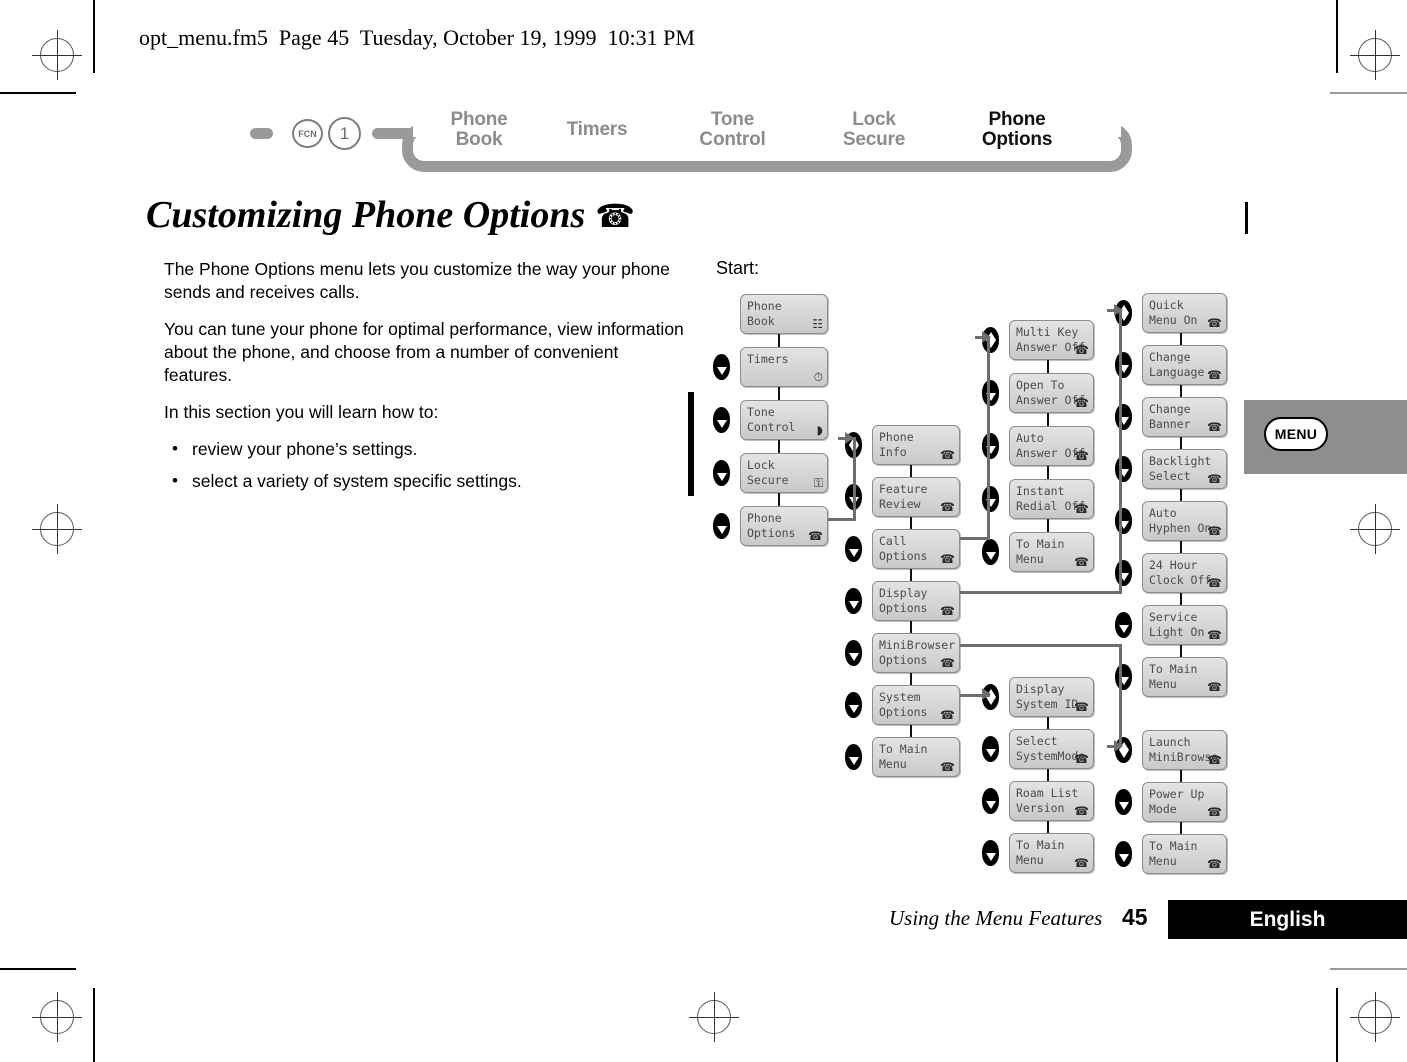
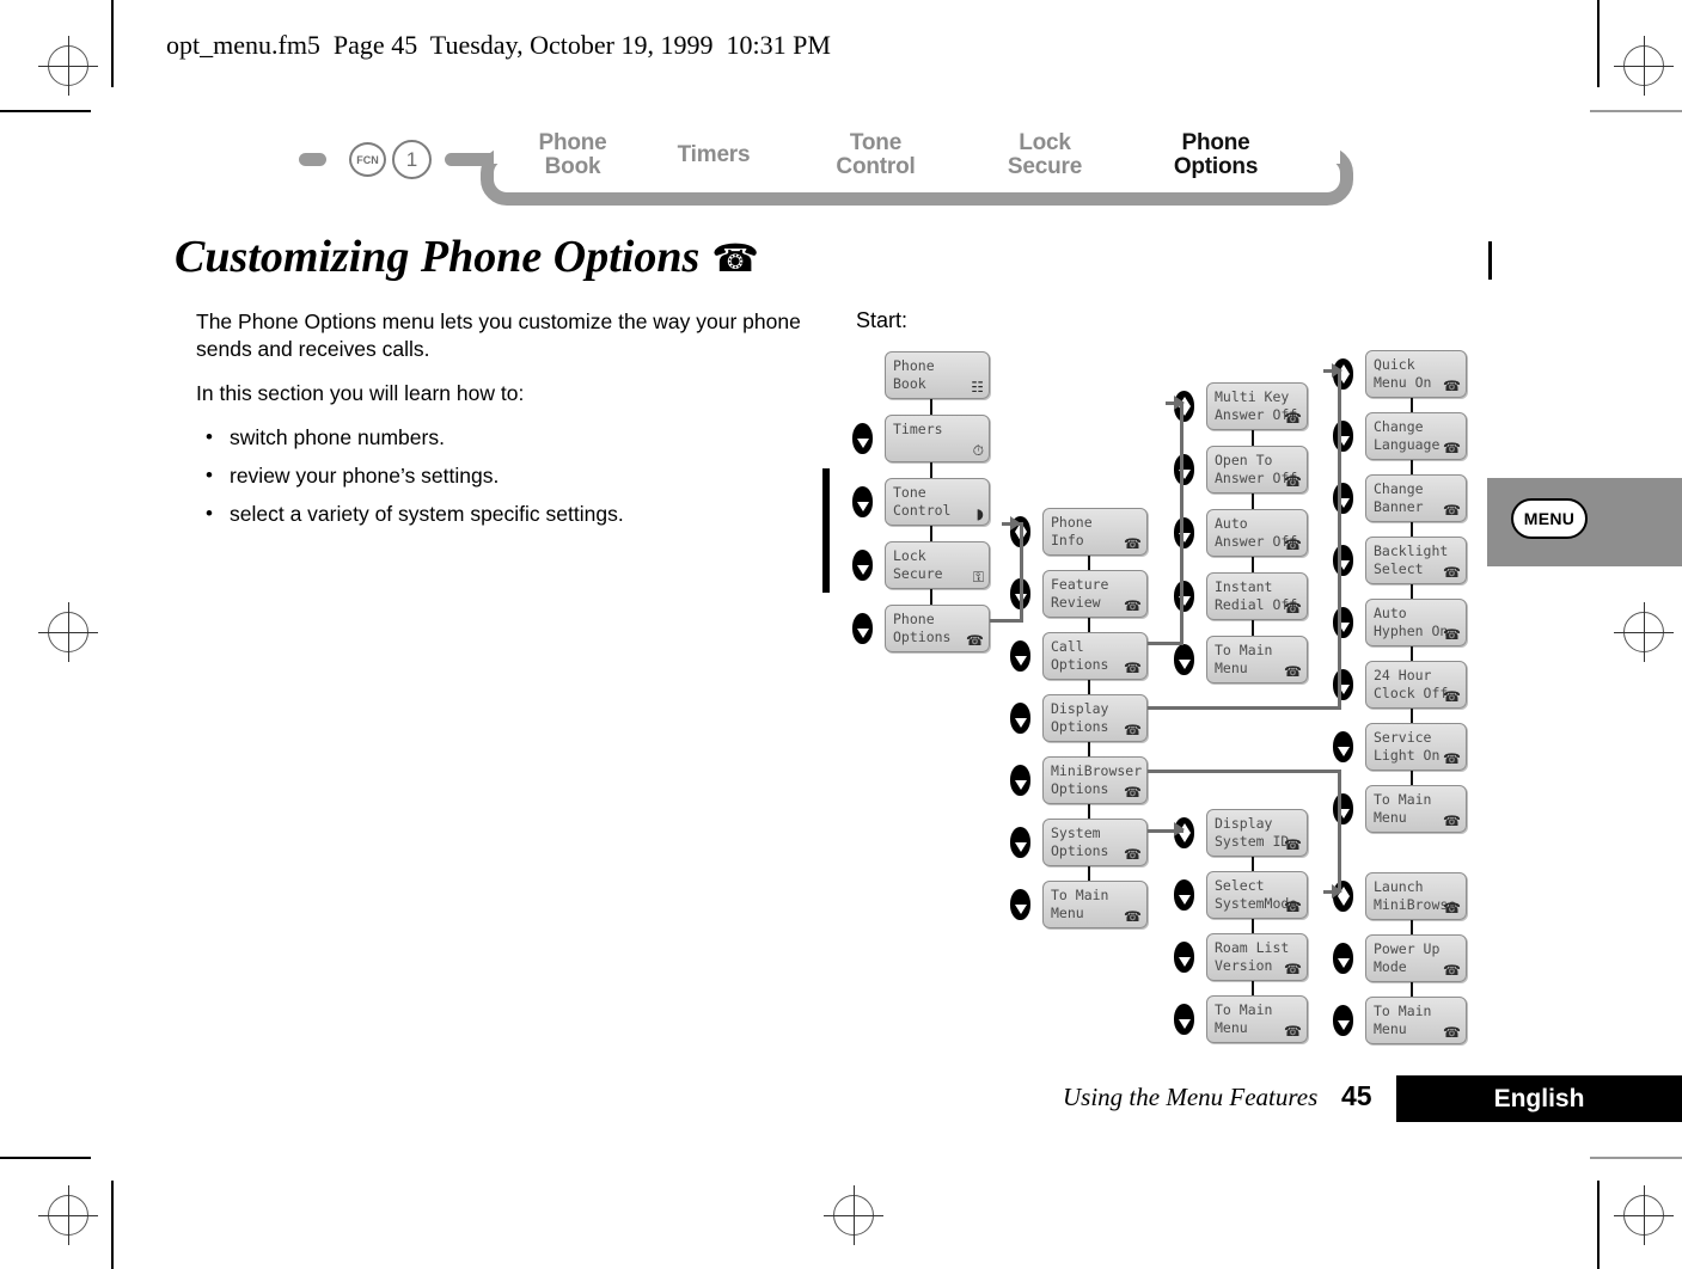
  opt_menu.fm5 Page 45 Tuesday, October 19, 1999 10:31 PM
  FCN
  1
  Phone
  Book
  Timers
  Tone
  Control
  Lock
  Secure
  Phone
  Options
  Customizing Phone Options ☎
  The Phone Options menu lets you customize the way your phone sends and receives calls.
- You can tune your phone for optimal performance, view information about the phone, and choose from a number of convenient features.
  In this section you will learn how to:
+ switch phone numbers.
  review your phone’s settings.
  select a variety of system specific settings.
  Start:
  Phone
  Book
  ☷
  Timers
  ⏱
  Tone
  Control
  ◗
  Lock
  Secure
  ⚿
  Phone
  Options
  ☎
  Phone
  Info
  ☎
  Feature
  Review
  ☎
  Call
  Options
  ☎
  Display
  Options
  ☎
  MiniBrowser
  Options
  ☎
  System
  Options
  ☎
  To Main
  Menu
  ☎
  Multi Key
  Answer Off
  ☎
  Open To
  Answer Off
  ☎
  Auto
  Answer Off
  ☎
  Instant
  Redial Off
  ☎
  To Main
  Menu
  ☎
  Display
  System ID
  ☎
  Select
  SystemMode
  ☎
  Roam List
  Version
  ☎
  To Main
  Menu
  ☎
  Quick
  Menu On
  ☎
  Change
  Language
  ☎
  Change
  Banner
  ☎
  Backlight
  Select
  ☎
  Auto
  Hyphen On
  ☎
  24 Hour
  Clock Off
  ☎
  Service
  Light On
  ☎
  To Main
  Menu
  ☎
  Launch
  MiniBrowse
  ☎
  Power Up
  Mode
  ☎
  To Main
  Menu
  ☎
  MENU
  Using the Menu Features
  45
  English
